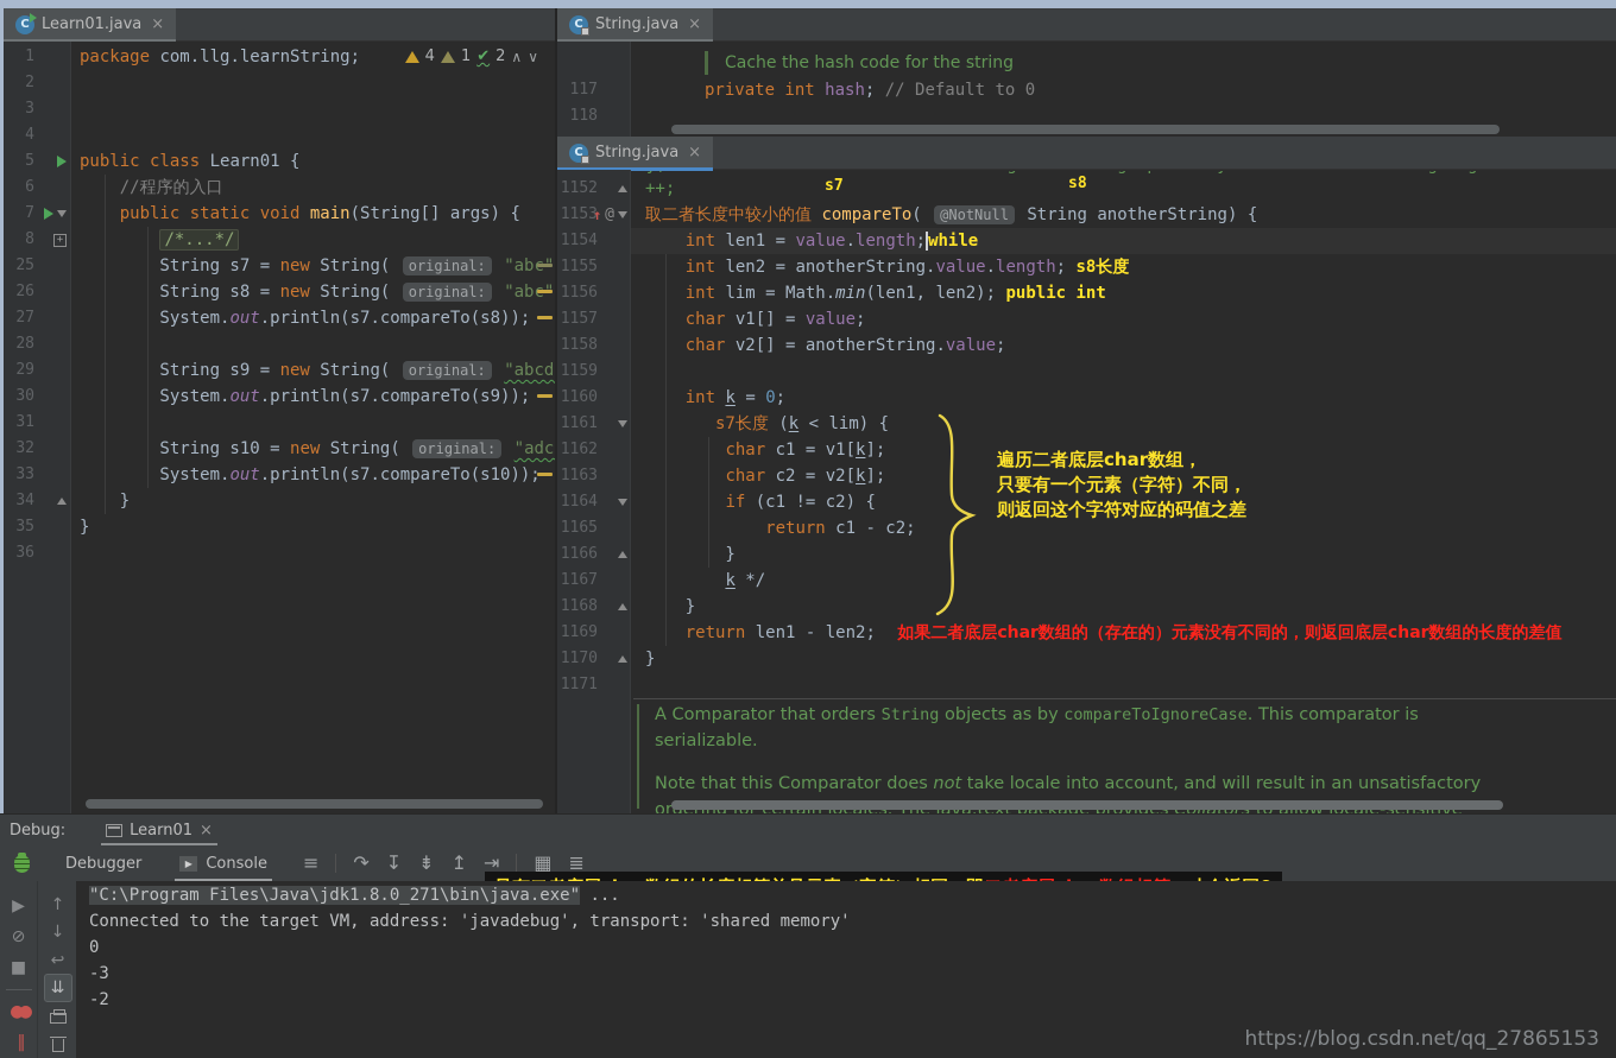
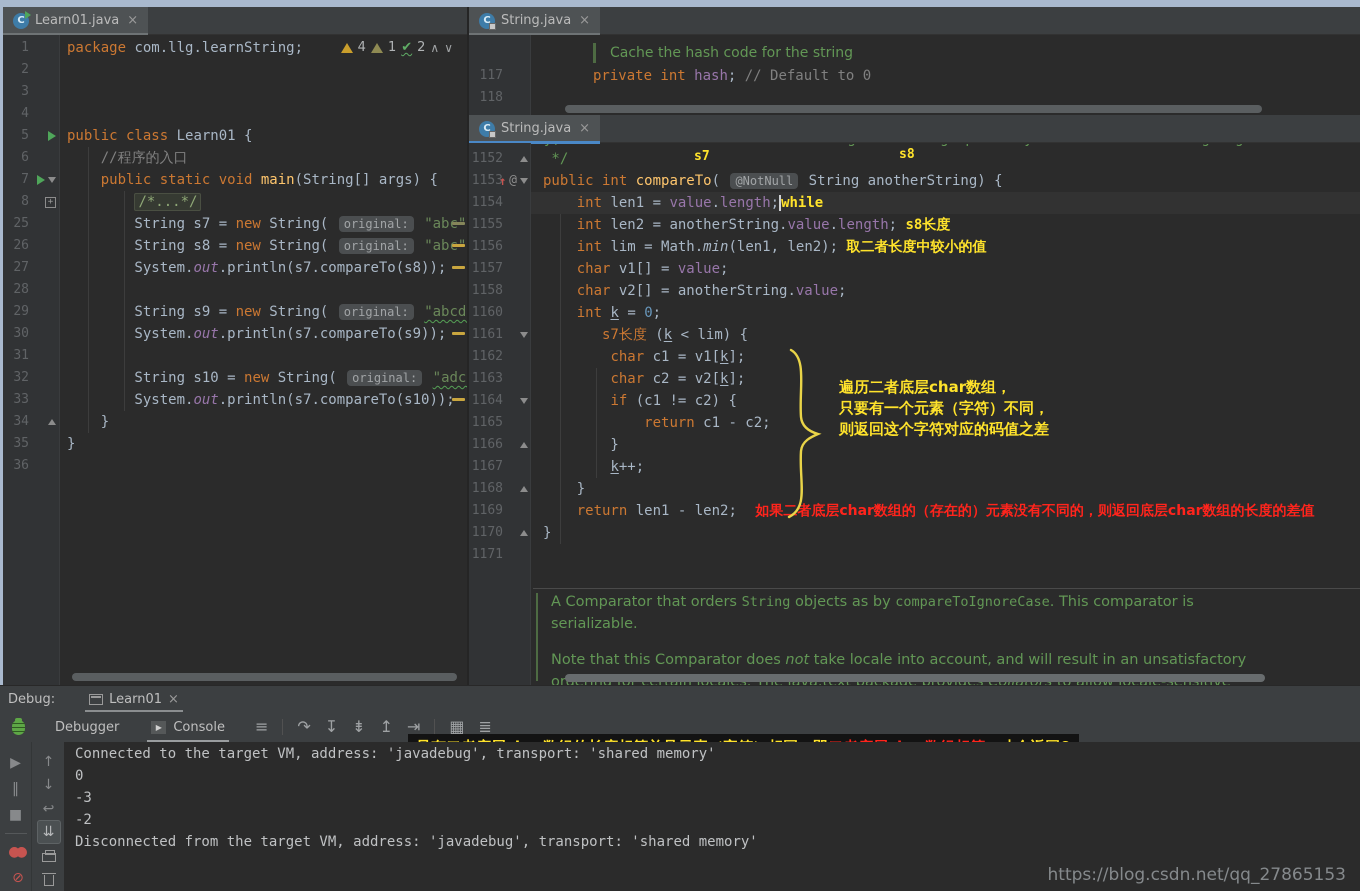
  Learn01.java
  ×
  1
  package com.llg.learnString;
  2
  3
  4
  5
  public class Learn01 {
  6
  //程序的入口
  7
  public static void main(String[] args) {
  8
  +
  /*...*/
  25
  String s7 = new String( original: "ab
  26
  String s8 = new String( original: "ab
  27
  System.out.println(s7.compareTo(s8));
  28
  29
  String s9 = new String( original: "abcd
  30
  System.out.println(s7.compareTo(s9));
  31
  32
  String s10 = new String( original: "adc
  33
  System.out.println(s7.compareTo(s10));
  34
  }
  35
  }
  36
  4
  1
  ✔
  2
  ∧
  ∨
  String.java
  ×
  Cache the hash code for the string
  117
  private int hash; // Default to 0
  118
  String.java
  ×
  1152
- ++;
+ */
  1153
  ↑
  @
- 取二者长度中较小的值 compareTo( @NotNull String anotherString) {
+ public int compareTo( @NotNull String anotherString) {
  1154
  int len1 = value.length; while
  1155
  int len2 = anotherString.value.length; s8长度
  1156
- int lim = Math.min(len1, len2); public int
+ int lim = Math.min(len1, len2); 取二者长度中较小的值
  1157
  char v1[] = value;
  1158
  char v2[] = anotherString.value;
- 1159
  1160
  int k = 0;
  1161
  s7长度 (k < lim) {
  1162
  char c1 = v1[k];
  1163
  char c2 = v2[k];
  1164
  if (c1 != c2) {
  1165
  return c1 - c2;
  1166
  }
  1167
- k */
+ k++;
  1168
  }
  1169
  return len1 - len2; 如果二者底层char数组的（存在的）元素没有不同的，则返回底层char数组的长度的差值
  1170
  }
  1171
  s7
  s8
  遍历二者底层char数组，
  只要有一个元素（字符）不同，
  则返回这个字符对应的码值之差
  A Comparator that orders String objects as by compareToIgnoreCase. This comparator is
  serializable.
  Note that this Comparator does not take locale into account, and will result in an unsatisfactory
  ordering for certain locales. The java.text package provides Collators to allow locale-sensitive
  Debug:
  Learn01
  ×
  Debugger
  ▶
  Console
  ≡
  ↷
  ↧
  ⇟
  ↥
  ⇥
  ▦
  ≣
  ▶
- ⊘
+ ‖
  ■
  ●●
- ‖
+ ⊘
  ↑
  ↓
  ↩
  ⇊
- "C:\Program Files\Java\jdk1.8.0_271\bin\java.exe" ...
  Connected to the target VM, address: 'javadebug', transport: 'shared memory'
  0
  -3
  -2
+ Disconnected from the target VM, address: 'javadebug', transport: 'shared memory'
  https://blog.csdn.net/qq_27865153
